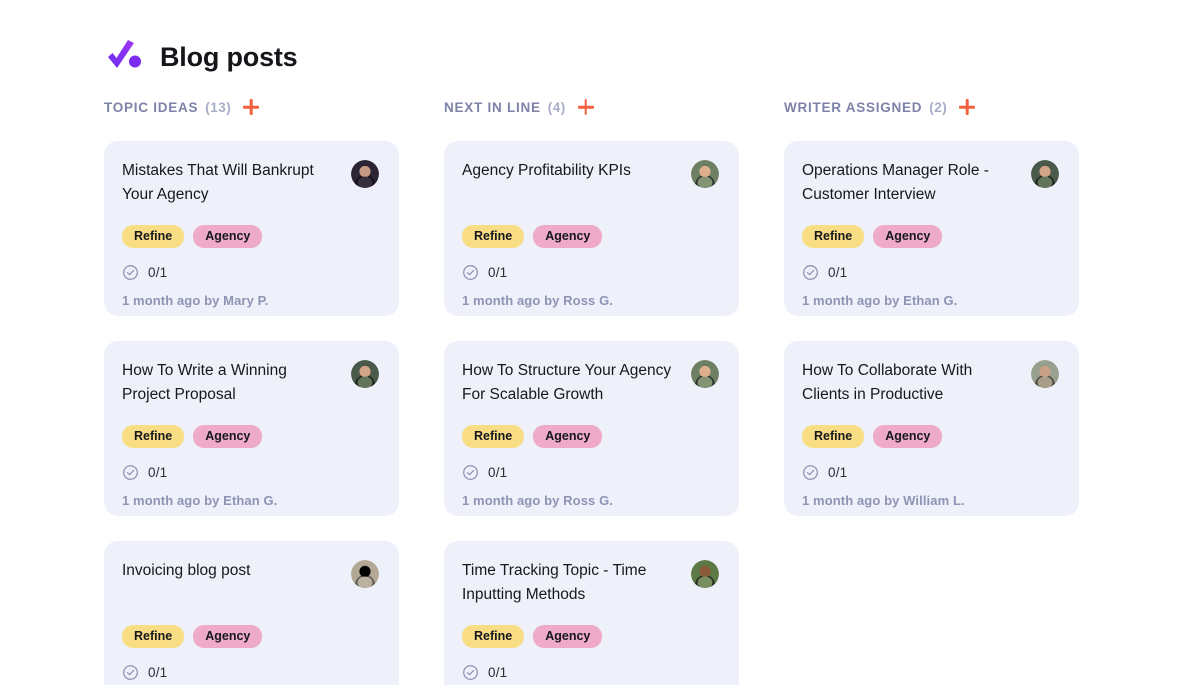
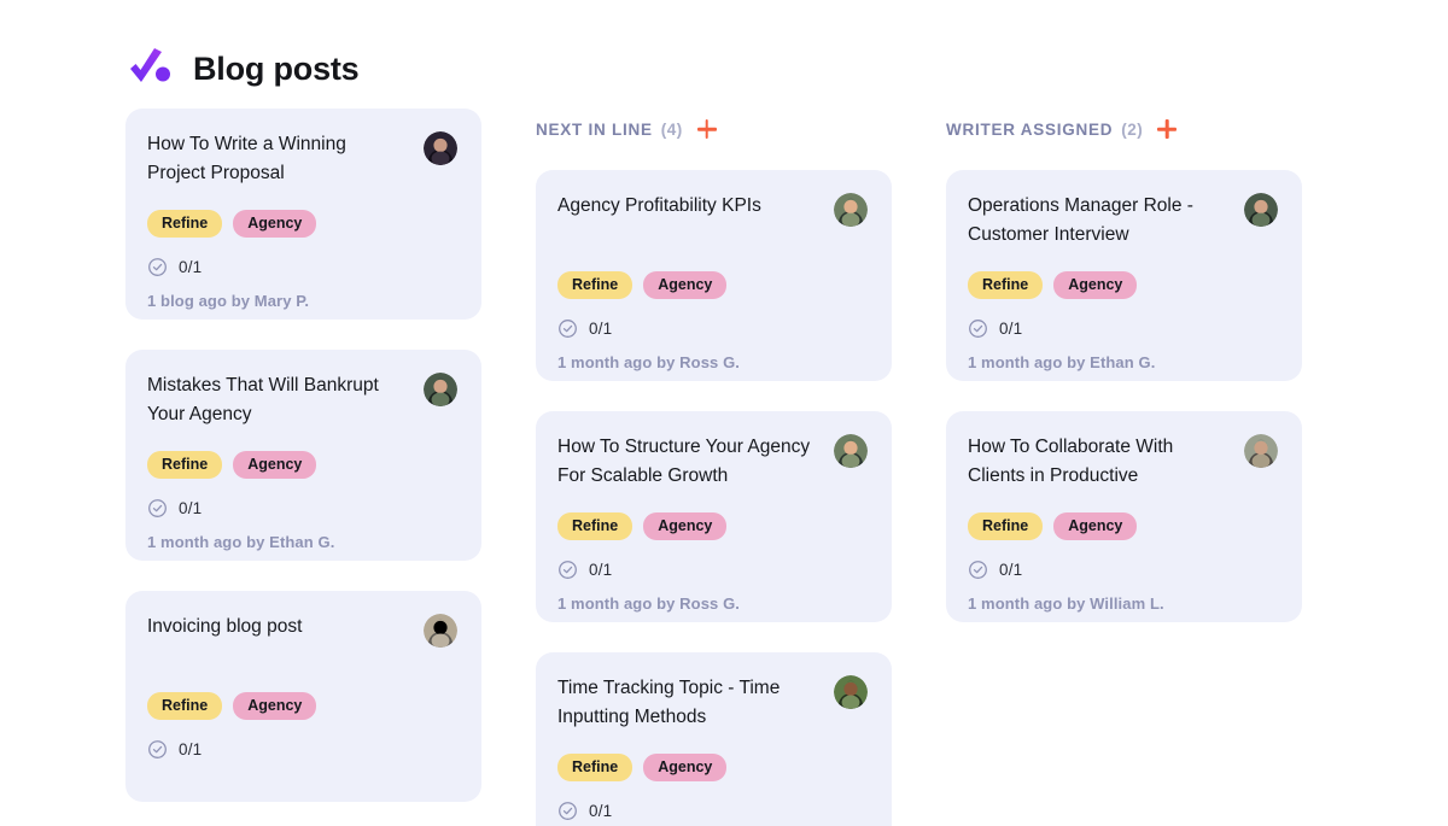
  Blog posts
- TOPIC IDEAS
- (13)
- Mistakes That Will Bankrupt Your Agency
+ How To Write a Winning Project Proposal
  Refine
  Agency
  0/1
- 1 month ago by Mary P.
+ 1 blog ago by Mary P.
- How To Write a Winning Project Proposal
+ Mistakes That Will Bankrupt Your Agency
  Refine
  Agency
  0/1
  1 month ago by Ethan G.
  Invoicing blog post
  Refine
  Agency
  0/1
  NEXT IN LINE
  (4)
  Agency Profitability KPIs
  Refine
  Agency
  0/1
  1 month ago by Ross G.
  How To Structure Your Agency For Scalable Growth
  Refine
  Agency
  0/1
  1 month ago by Ross G.
  Time Tracking Topic - Time Inputting Methods
  Refine
  Agency
  0/1
  WRITER ASSIGNED
  (2)
  Operations Manager Role - Customer Interview
  Refine
  Agency
  0/1
  1 month ago by Ethan G.
  How To Collaborate With Clients in Productive
  Refine
  Agency
  0/1
  1 month ago by William L.
